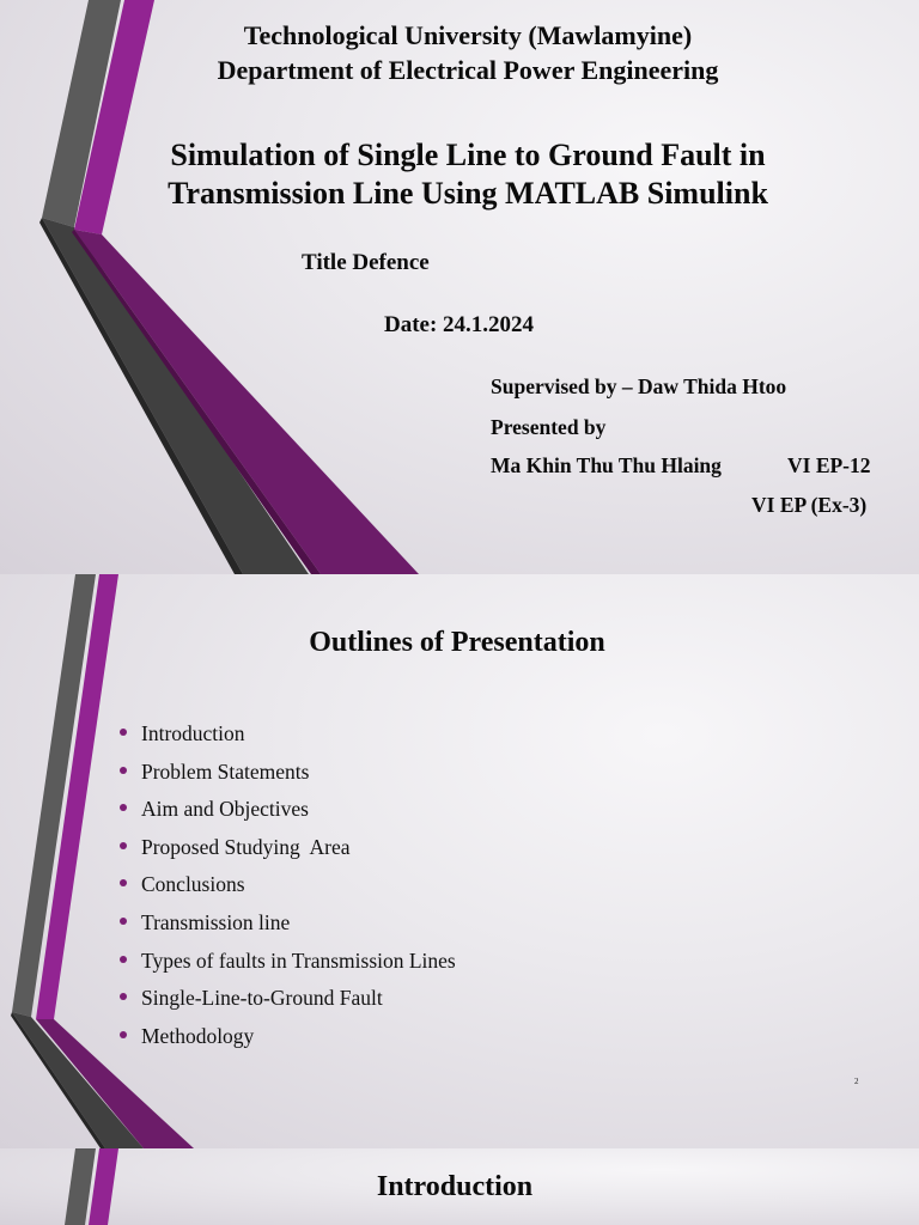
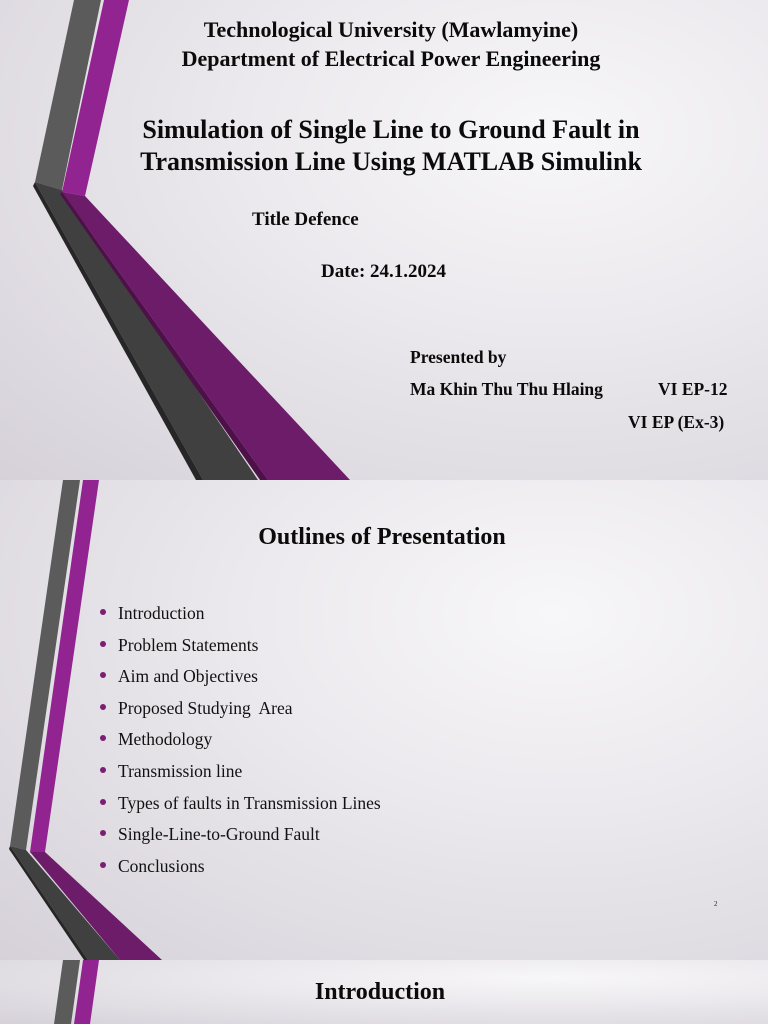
  Technological University (Mawlamyine)
  Department of Electrical Power Engineering
  Simulation of Single Line to Ground Fault in
  Transmission Line Using MATLAB Simulink
  Title Defence
  Date: 24.1.2024
- Supervised by – Daw Thida Htoo
  Presented by
  Ma Khin Thu Thu Hlaing
  VI EP-12
  VI EP (Ex-3)
  Outlines of Presentation
  Introduction
  Problem Statements
  Aim and Objectives
  Proposed Studying Area
- Conclusions
+ Methodology
  Transmission line
  Types of faults in Transmission Lines
  Single-Line-to-Ground Fault
- Methodology
+ Conclusions
  2
  Introduction
